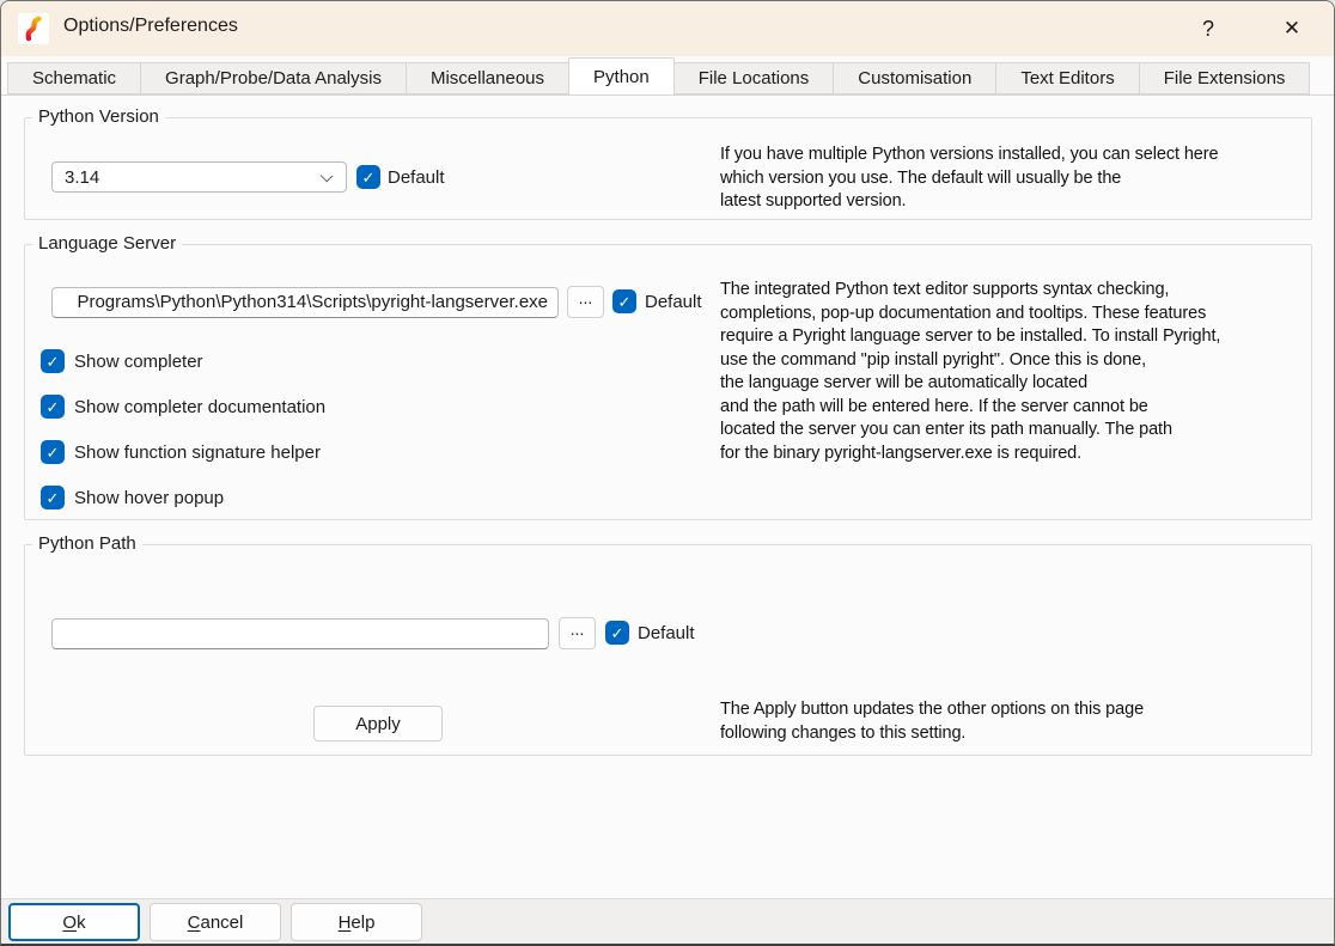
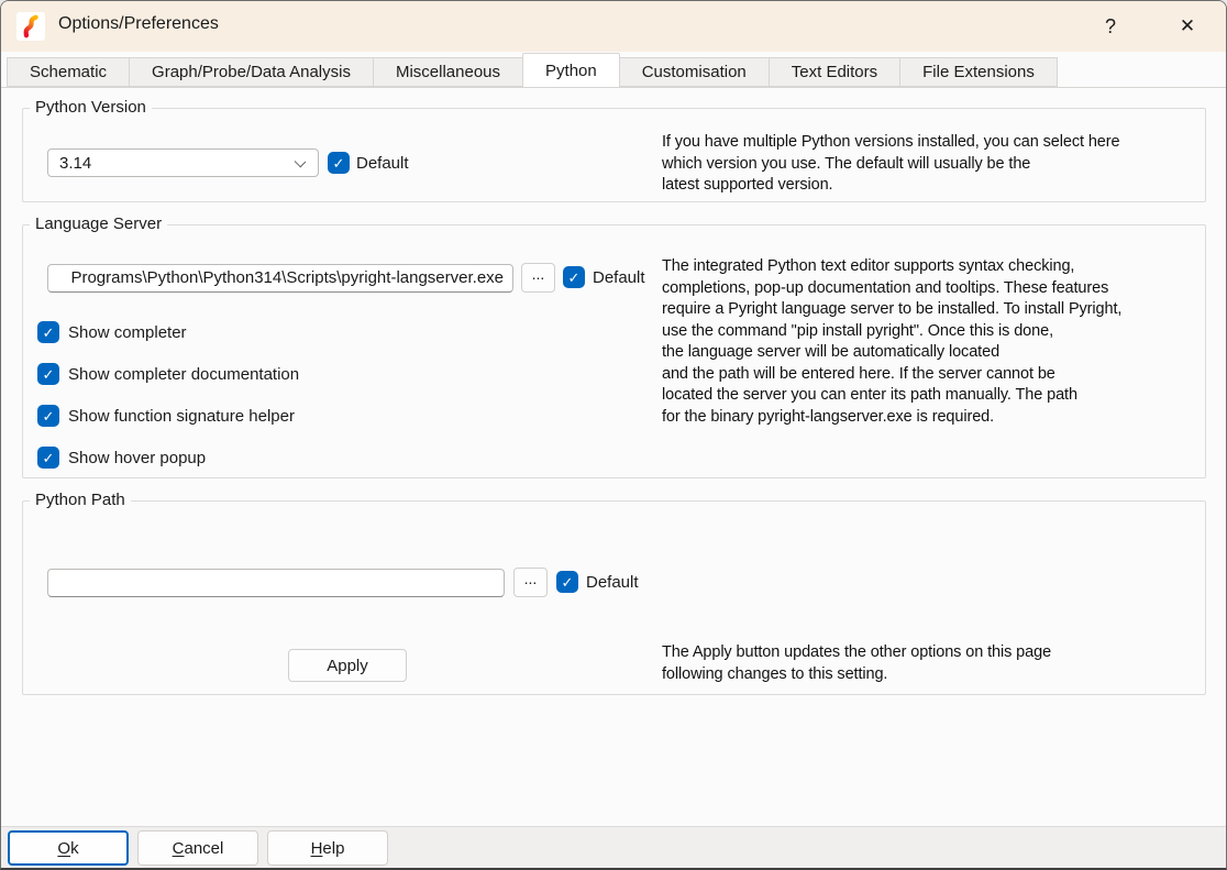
  Options/Preferences
  ?
  ✕
  Schematic
  Graph/Probe/Data Analysis
  Miscellaneous
  Python
- File Locations
  Customisation
  Text Editors
  File Extensions
  Python Version
  3.14
  ✓
  Default
  If you have multiple Python versions installed, you can select here
  which version you use. The default will usually be the
  latest supported version.
  Language Server
  Programs\Python\Python314\Scripts\pyright-langserver.exe
  ...
  ✓
  Default
  ✓
  Show completer
  ✓
  Show completer documentation
  ✓
  Show function signature helper
  ✓
  Show hover popup
  The integrated Python text editor supports syntax checking,
  completions, pop-up documentation and tooltips. These features
  require a Pyright language server to be installed. To install Pyright,
  use the command "pip install pyright". Once this is done,
  the language server will be automatically located
  and the path will be entered here. If the server cannot be
  located the server you can enter its path manually. The path
  for the binary pyright-langserver.exe is required.
  Python Path
  ...
  ✓
  Default
  Apply
  The Apply button updates the other options on this page
  following changes to this setting.
  Ok
  Cancel
  Help
